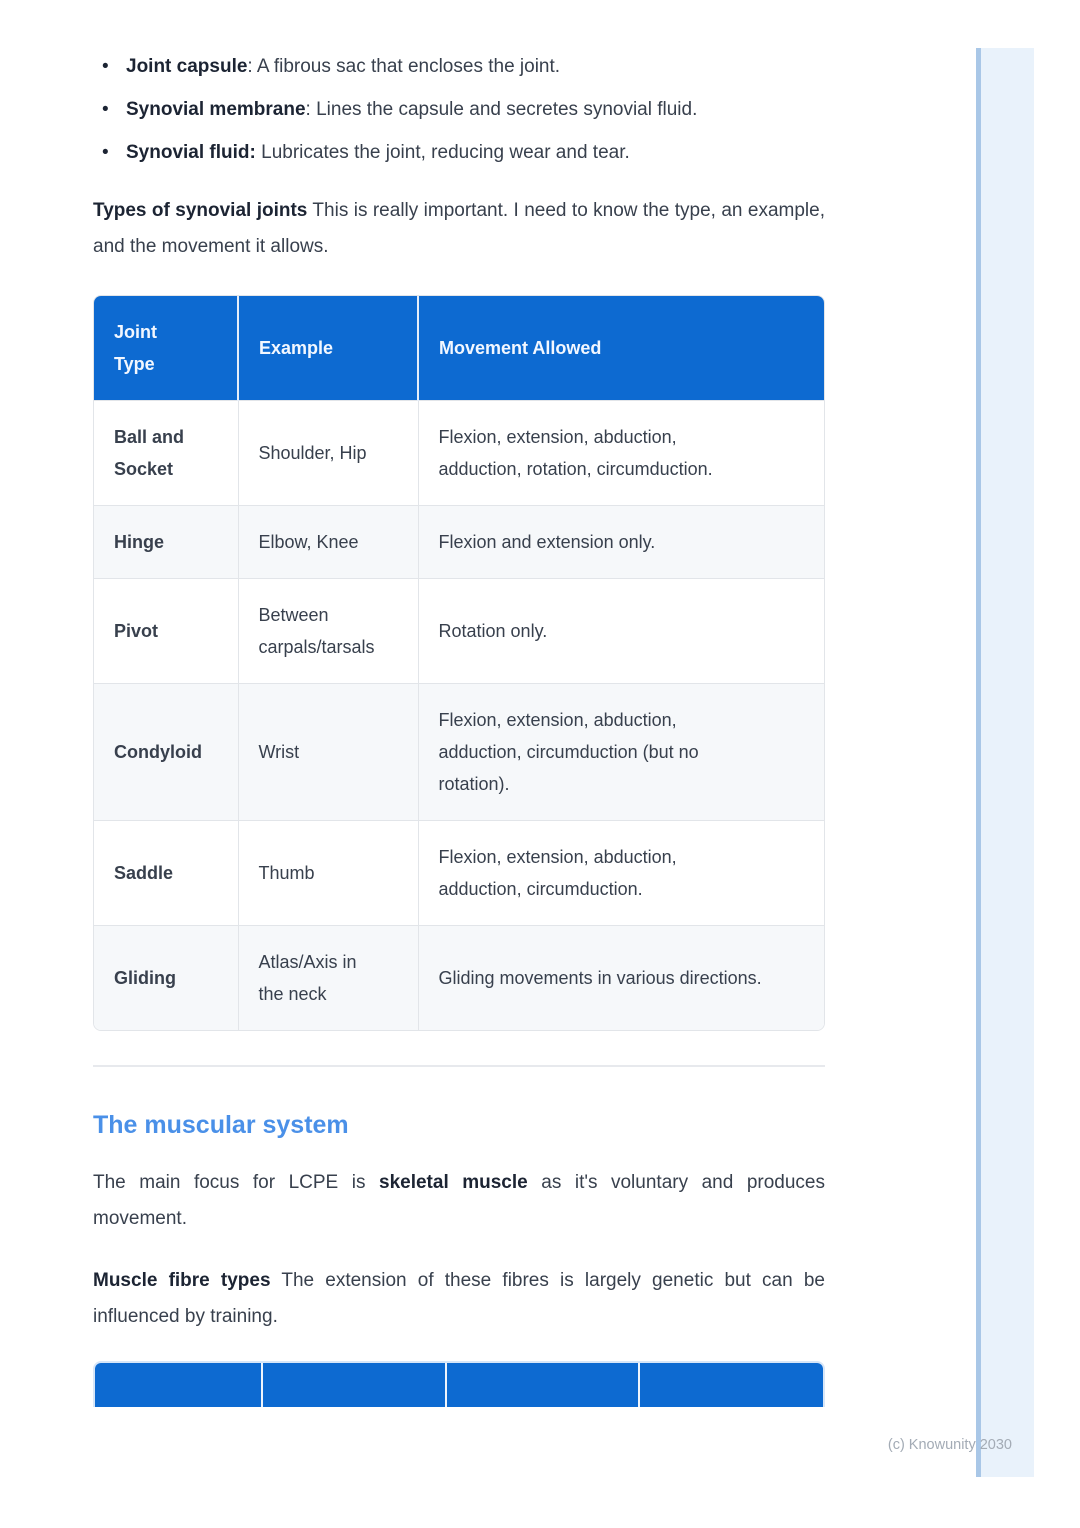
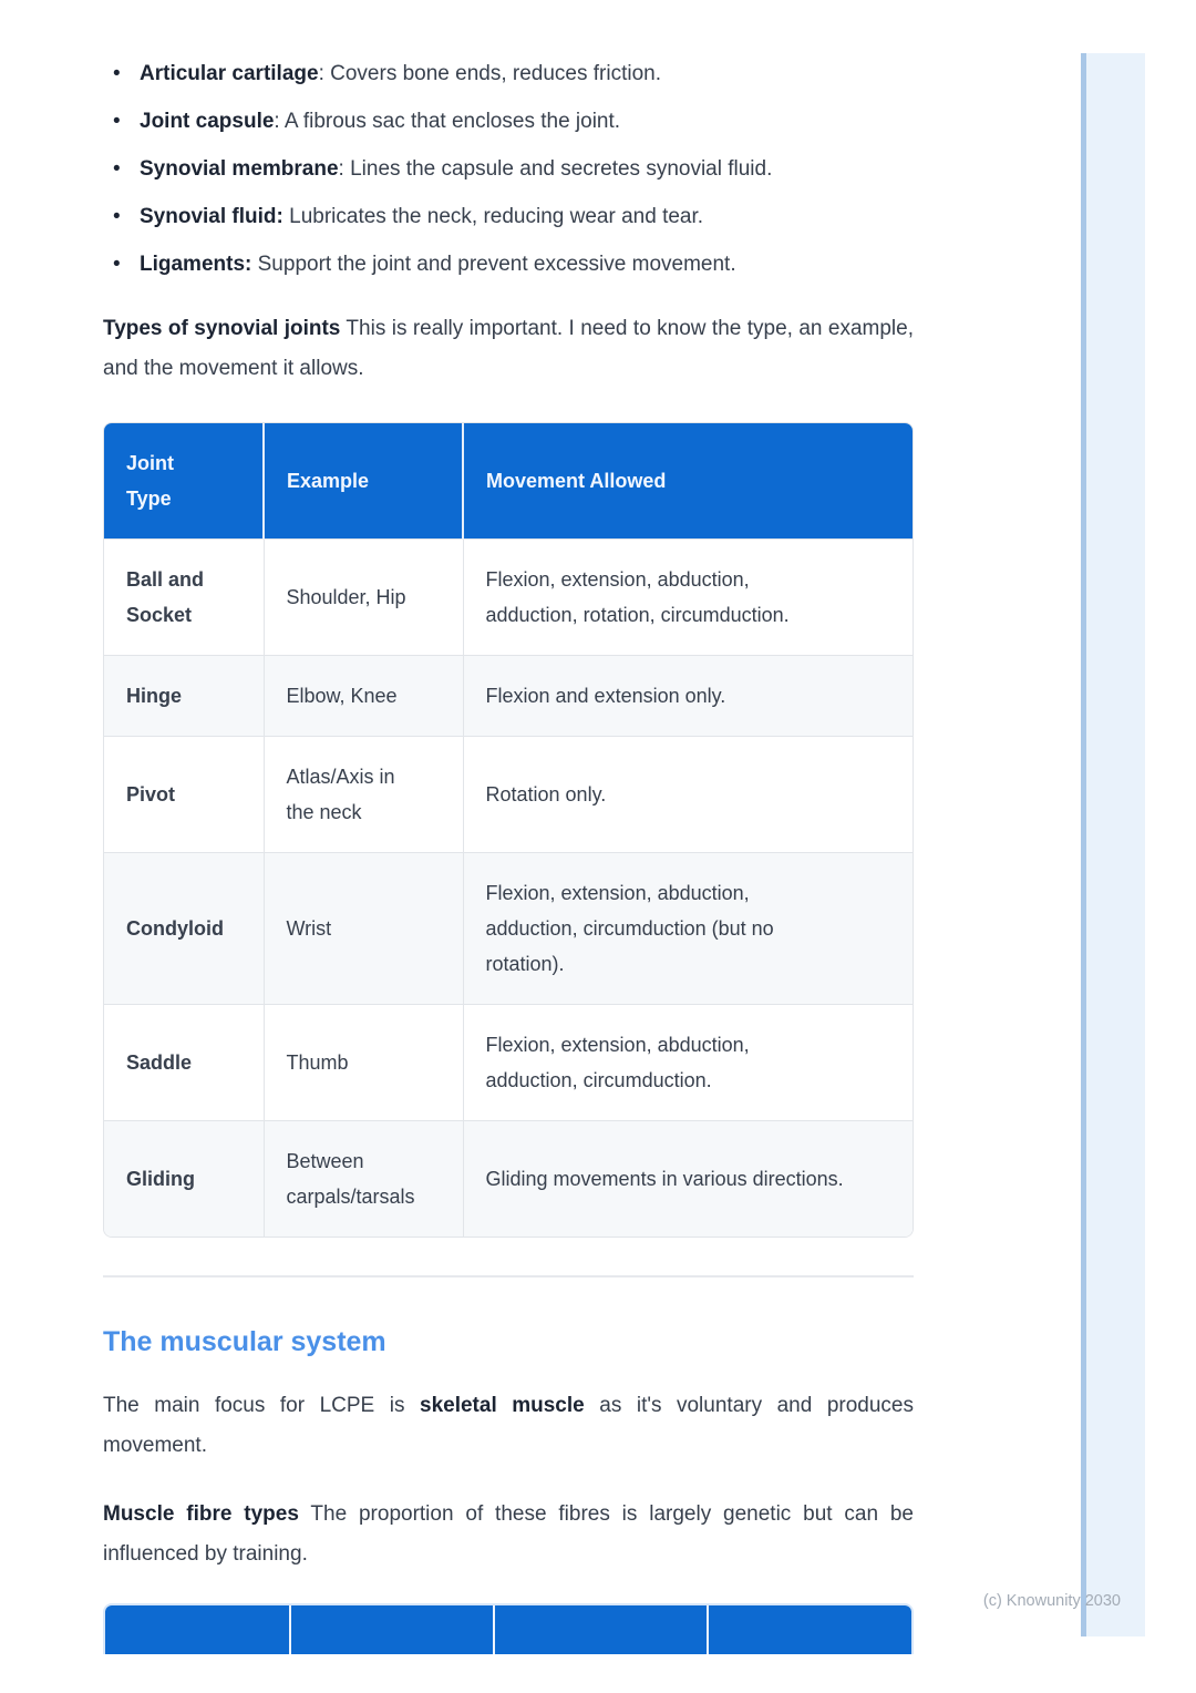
+ Articular cartilage: Covers bone ends, reduces friction.
  Joint capsule: A fibrous sac that encloses the joint.
  Synovial membrane: Lines the capsule and secretes synovial fluid.
- Synovial fluid: Lubricates the joint, reducing wear and tear.
+ Synovial fluid: Lubricates the neck, reducing wear and tear.
+ Ligaments: Support the joint and prevent excessive movement.
  Types of synovial joints This is really important. I need to know the type, an example, and the movement it allows.
  Joint Type	Example	Movement Allowed
  Ball and Socket	Shoulder, Hip	Flexion, extension, abduction, adduction, rotation, circumduction.
  Hinge	Elbow, Knee	Flexion and extension only.
- Pivot	Between carpals/tarsals	Rotation only.
+ Pivot	Atlas/Axis in the neck	Rotation only.
  Condyloid	Wrist	Flexion, extension, abduction, adduction, circumduction (but no rotation).
  Saddle	Thumb	Flexion, extension, abduction, adduction, circumduction.
- Gliding	Atlas/Axis in the neck	Gliding movements in various directions.
+ Gliding	Between carpals/tarsals	Gliding movements in various directions.
  The muscular system
  The main focus for LCPE is skeletal muscle as it's voluntary and produces movement.
- Muscle fibre types The extension of these fibres is largely genetic but can be influenced by training.
+ Muscle fibre types The proportion of these fibres is largely genetic but can be influenced by training.
  (c) Knowunity 2030
